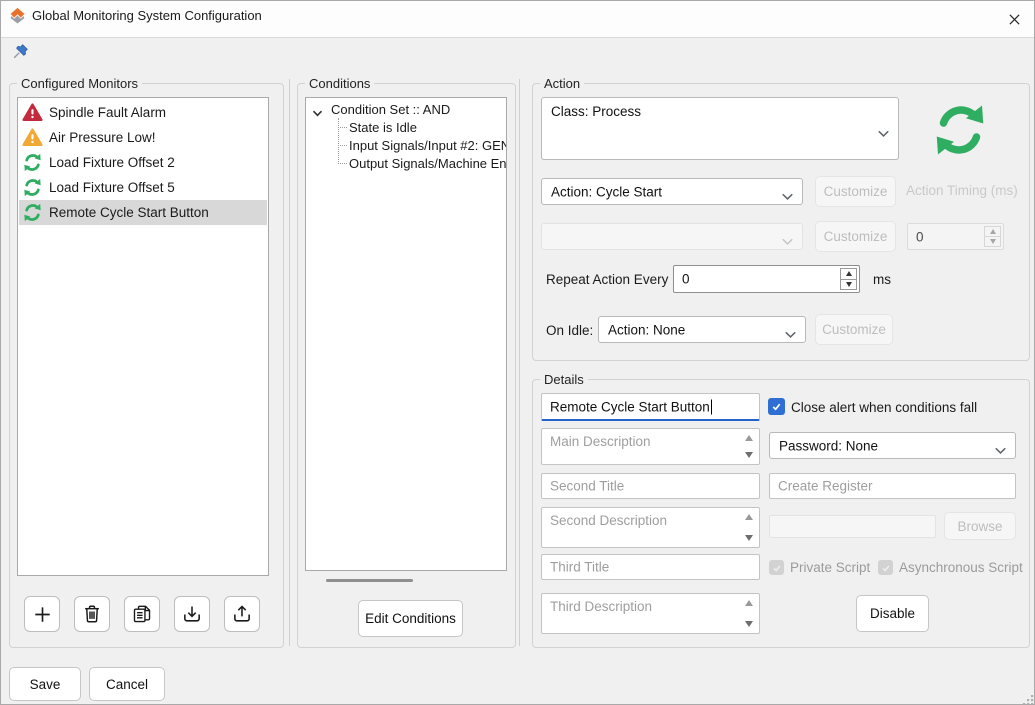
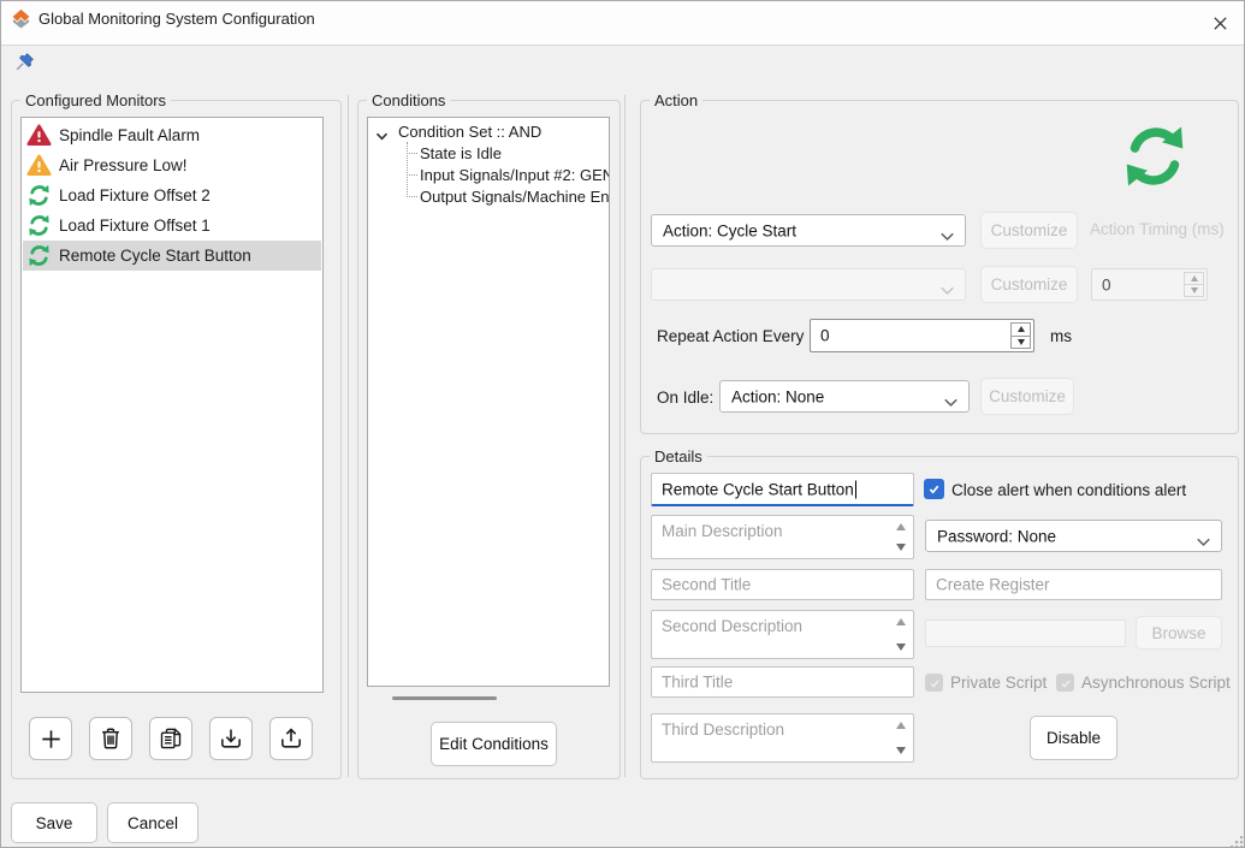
  Global Monitoring System Configuration
  Configured Monitors
  Spindle Fault Alarm
  Air Pressure Low!
  Load Fixture Offset 2
- Load Fixture Offset 5
+ Load Fixture Offset 1
  Remote Cycle Start Button
  Conditions
  Condition Set :: AND
  State is Idle
  Input Signals/Input #2: GEN
  Output Signals/Machine En
  Edit Conditions
  Action
- Class: Process
  Action: Cycle Start
  Customize
  Action Timing (ms)
  Customize
  0
  Repeat Action Every
  0
  ms
  On Idle:
  Action: None
  Customize
  Details
  Remote Cycle Start Button
- Close alert when conditions fall
+ Close alert when conditions alert
  Main Description
  Password: None
  Second Title
  Create Register
  Second Description
  Browse
  Third Title
  Private Script
  Asynchronous Script
  Third Description
  Disable
  Save
  Cancel
